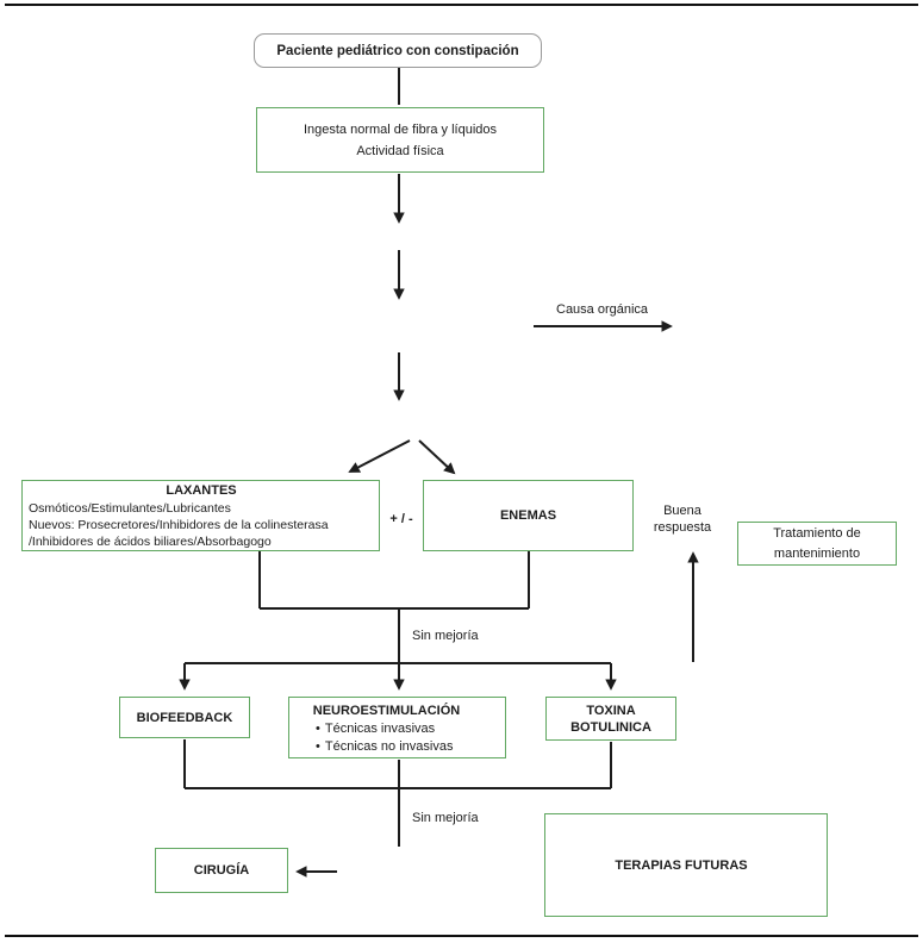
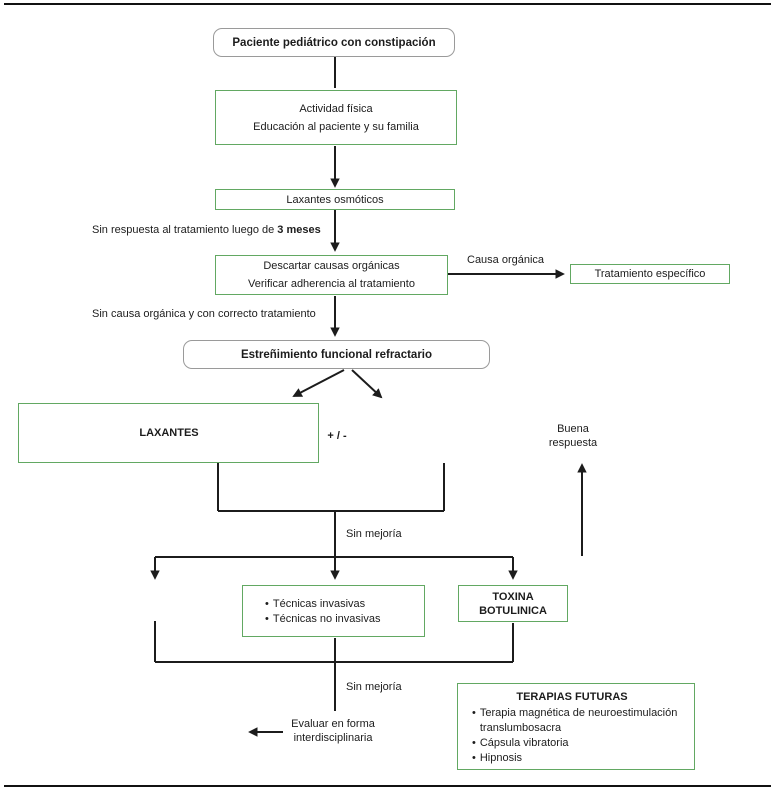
  Paciente pediátrico con constipación
- Ingesta normal de fibra y líquidos
  Actividad física
+ Educación al paciente y su familia
+ Laxantes osmóticos
+ Descartar causas orgánicas
+ Verificar adherencia al tratamiento
+ Tratamiento específico
+ Estreñimiento funcional refractario
  LAXANTES
- Osmóticos/Estimulantes/Lubricantes
- Nuevos: Prosecretores/Inhibidores de la colinesterasa
- /Inhibidores de ácidos biliares/Absorbagogo
- ENEMAS
- Tratamiento de mantenimiento
- BIOFEEDBACK
- NEUROESTIMULACIÓN
  Técnicas invasivas
  Técnicas no invasivas
  TOXINA
  BOTULINICA
- CIRUGÍA
  TERAPIAS FUTURAS
+ Terapia magnética de neuroestimulación translumbosacra
+ Cápsula vibratoria
+ Hipnosis
+ Sin respuesta al tratamiento luego de 3 meses
  Causa orgánica
+ Sin causa orgánica y con correcto tratamiento
  + / -
  Buena respuesta
  Sin mejoría
  Sin mejoría
+ Evaluar en forma interdisciplinaria
